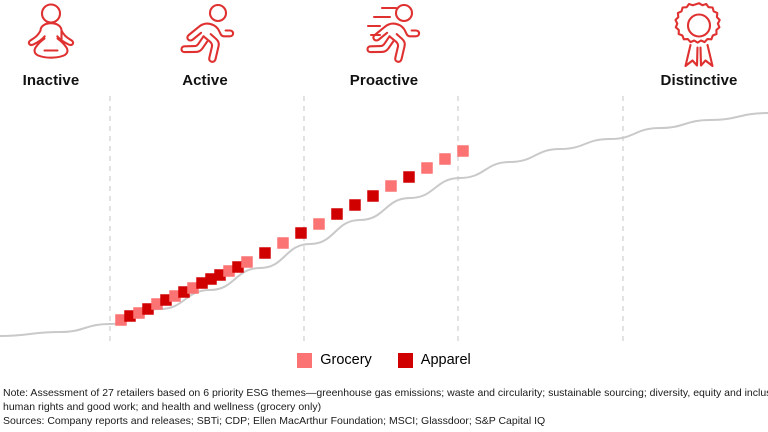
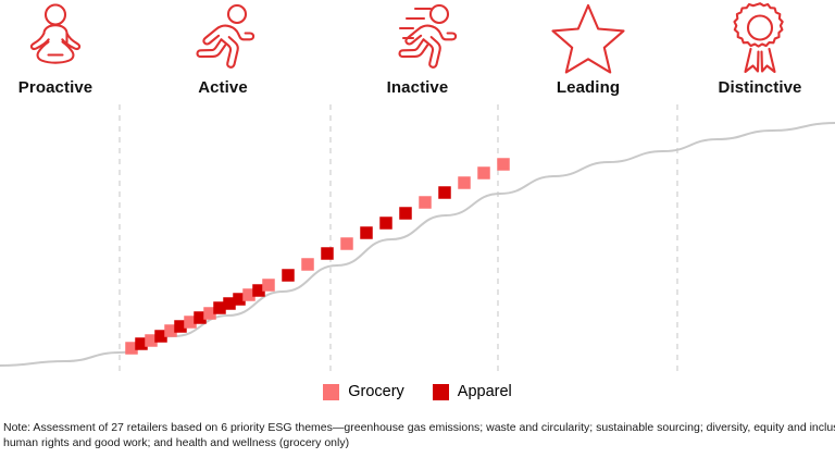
- Inactive
+ Proactive
  Active
- Proactive
+ Inactive
+ Leading
  Distinctive
  Grocery
  Apparel
  Note: Assessment of 27 retailers based on 6 priority ESG themes—greenhouse gas emissions; waste and circularity; sustainable sourcing; diversity, equity and inclu
  human rights and good work; and health and wellness (grocery only)
- Sources: Company reports and releases; SBTi; CDP; Ellen MacArthur Foundation; MSCI; Glassdoor; S&P Capital IQ
